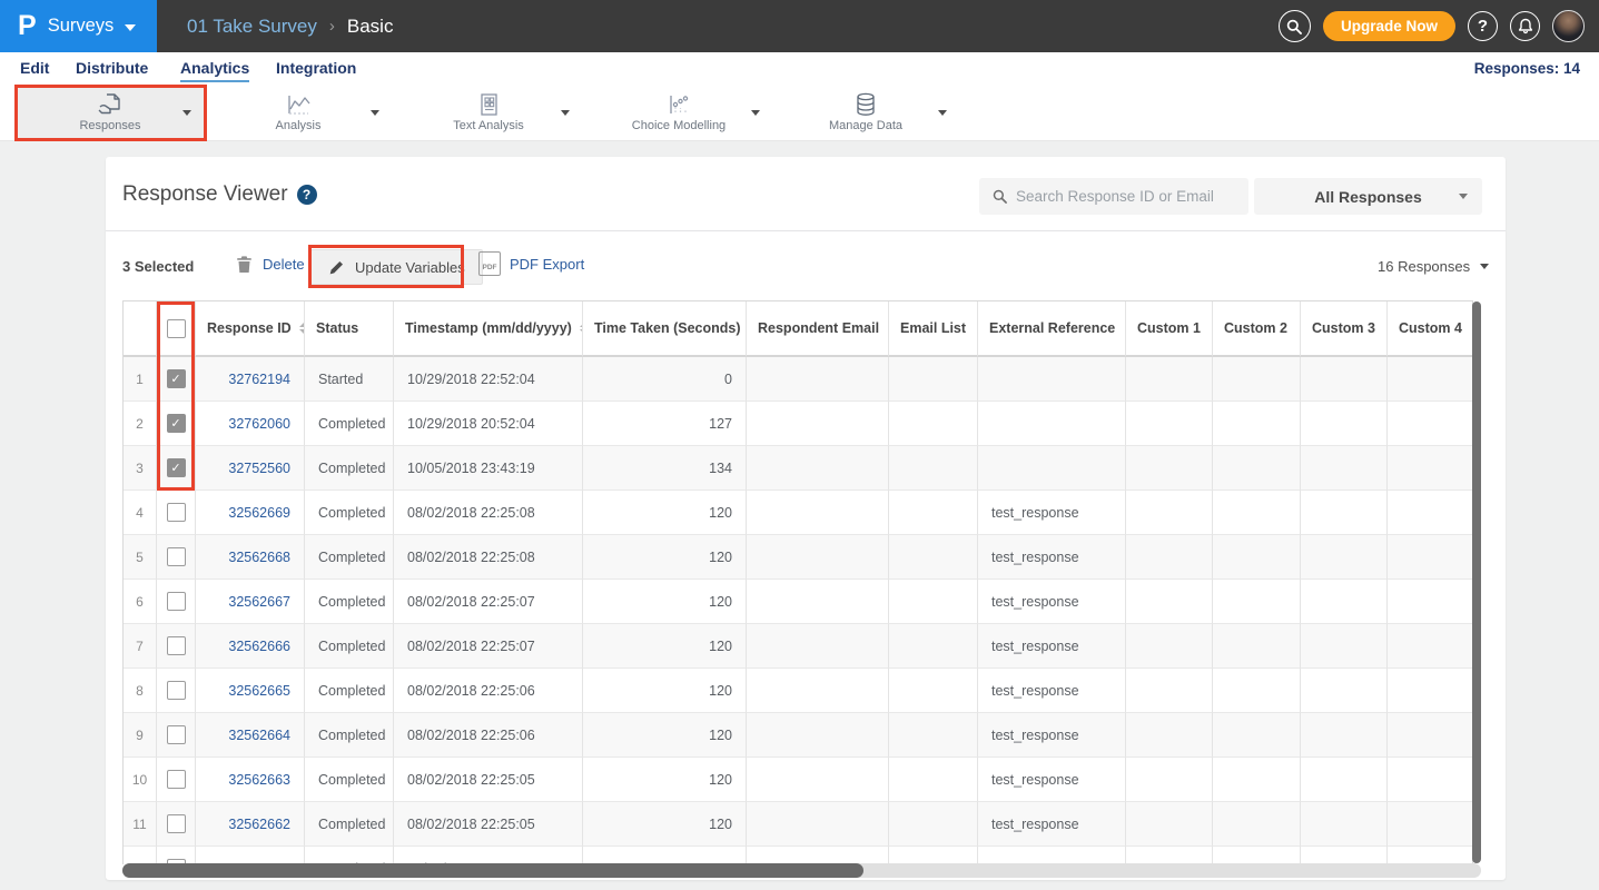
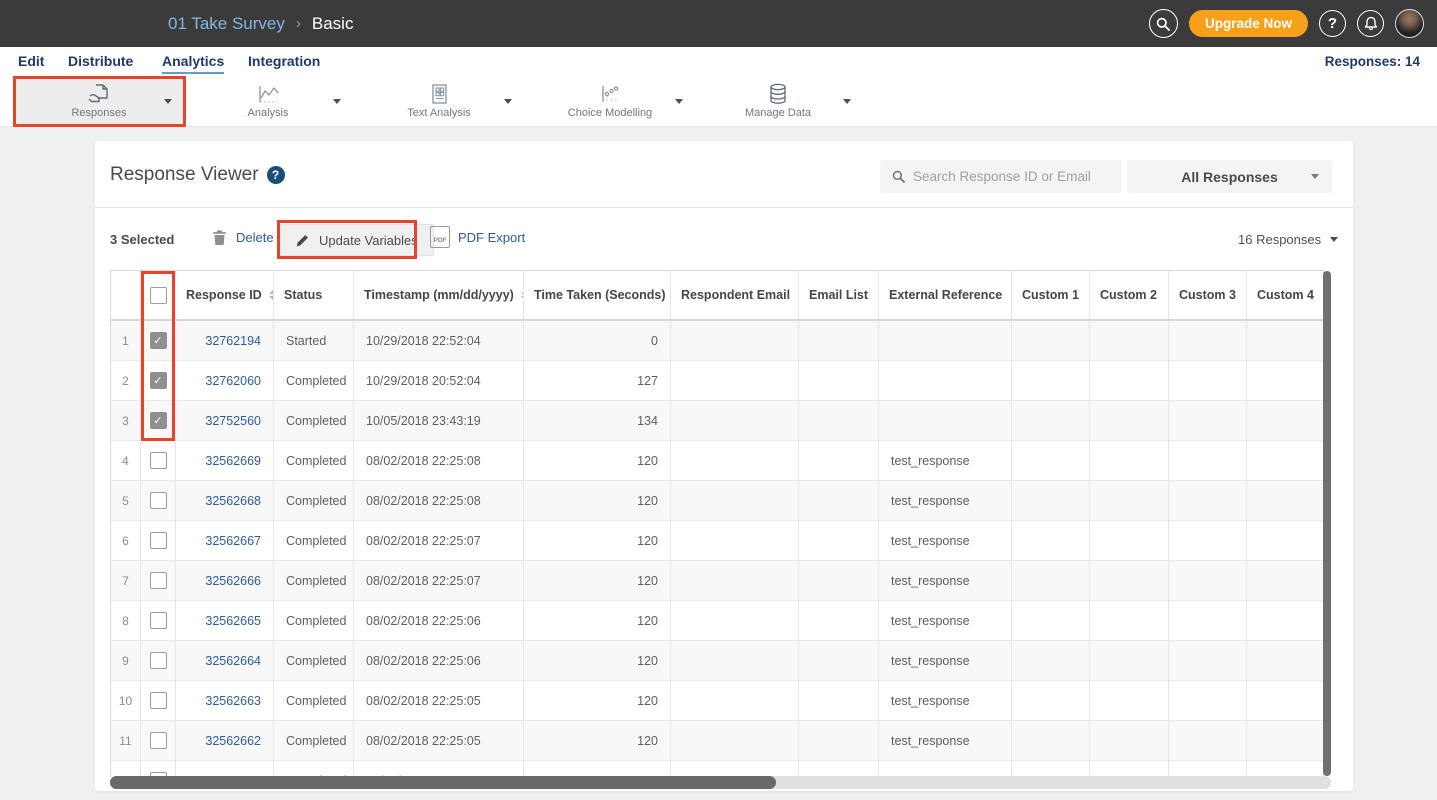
- P
- Surveys
  01 Take Survey
  ›
  Basic
  Upgrade Now
  ?
  Edit
  Distribute
  Analytics
  Integration
  Responses: 14
  Responses
  Analysis
  Text Analysis
  Choice Modelling
  Manage Data
  Response Viewer
  ?
  Search Response ID or Email
  All Responses
  3 Selected
  Delete
  Update Variables
  PDF Export
  16 Responses
  		Response ID	Status	Timestamp (mm/dd/yyyy)	Time Taken (Seconds)	Respondent Email	Email List	External Reference	Custom 1	Custom 2	Custom 3	Custom 4
  1	✓	32762194	Started	10/29/2018 22:52:04	0
  2	✓	32762060	Completed	10/29/2018 20:52:04	127
  3	✓	32752560	Completed	10/05/2018 23:43:19	134
  4		32562669	Completed	08/02/2018 22:25:08	120			test_response
  5		32562668	Completed	08/02/2018 22:25:08	120			test_response
  6		32562667	Completed	08/02/2018 22:25:07	120			test_response
  7		32562666	Completed	08/02/2018 22:25:07	120			test_response
  8		32562665	Completed	08/02/2018 22:25:06	120			test_response
  9		32562664	Completed	08/02/2018 22:25:06	120			test_response
  10		32562663	Completed	08/02/2018 22:25:05	120			test_response
  11		32562662	Completed	08/02/2018 22:25:05	120			test_response
